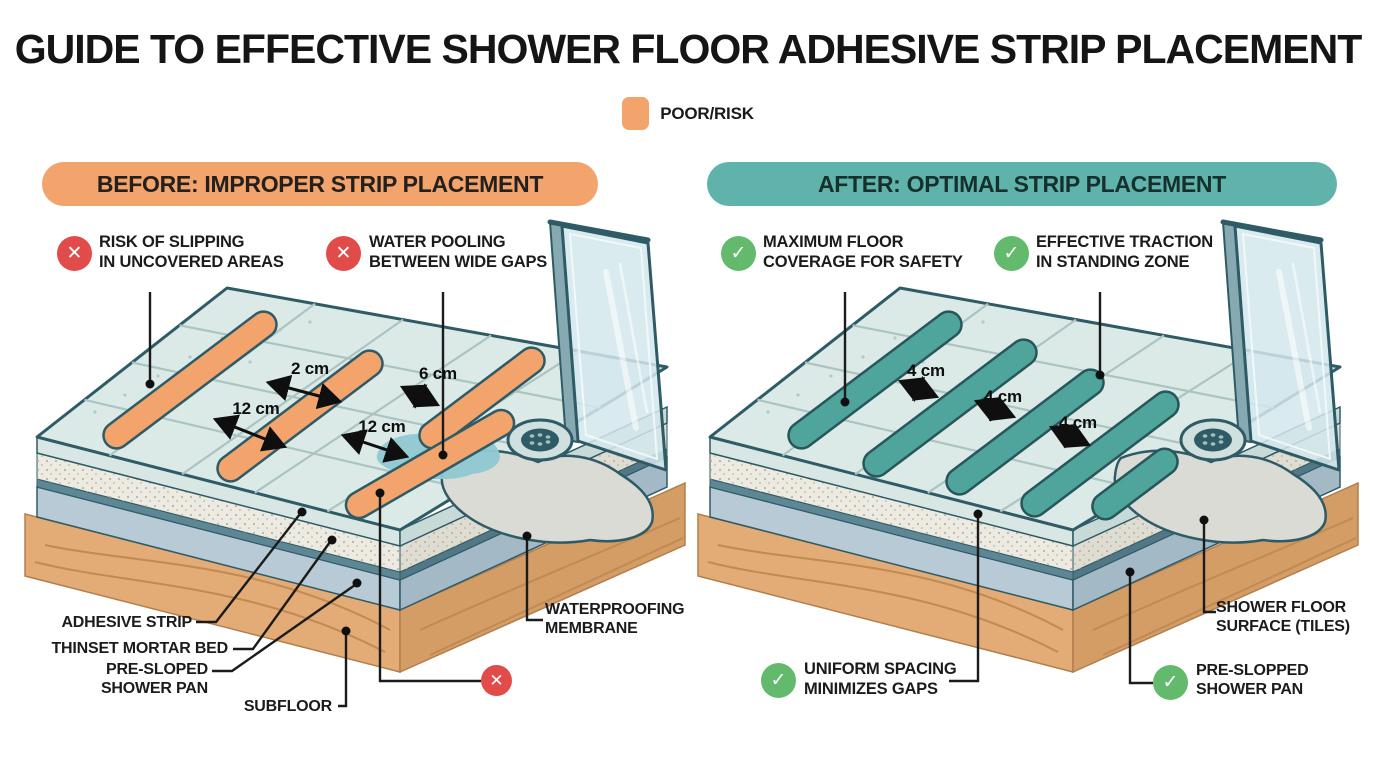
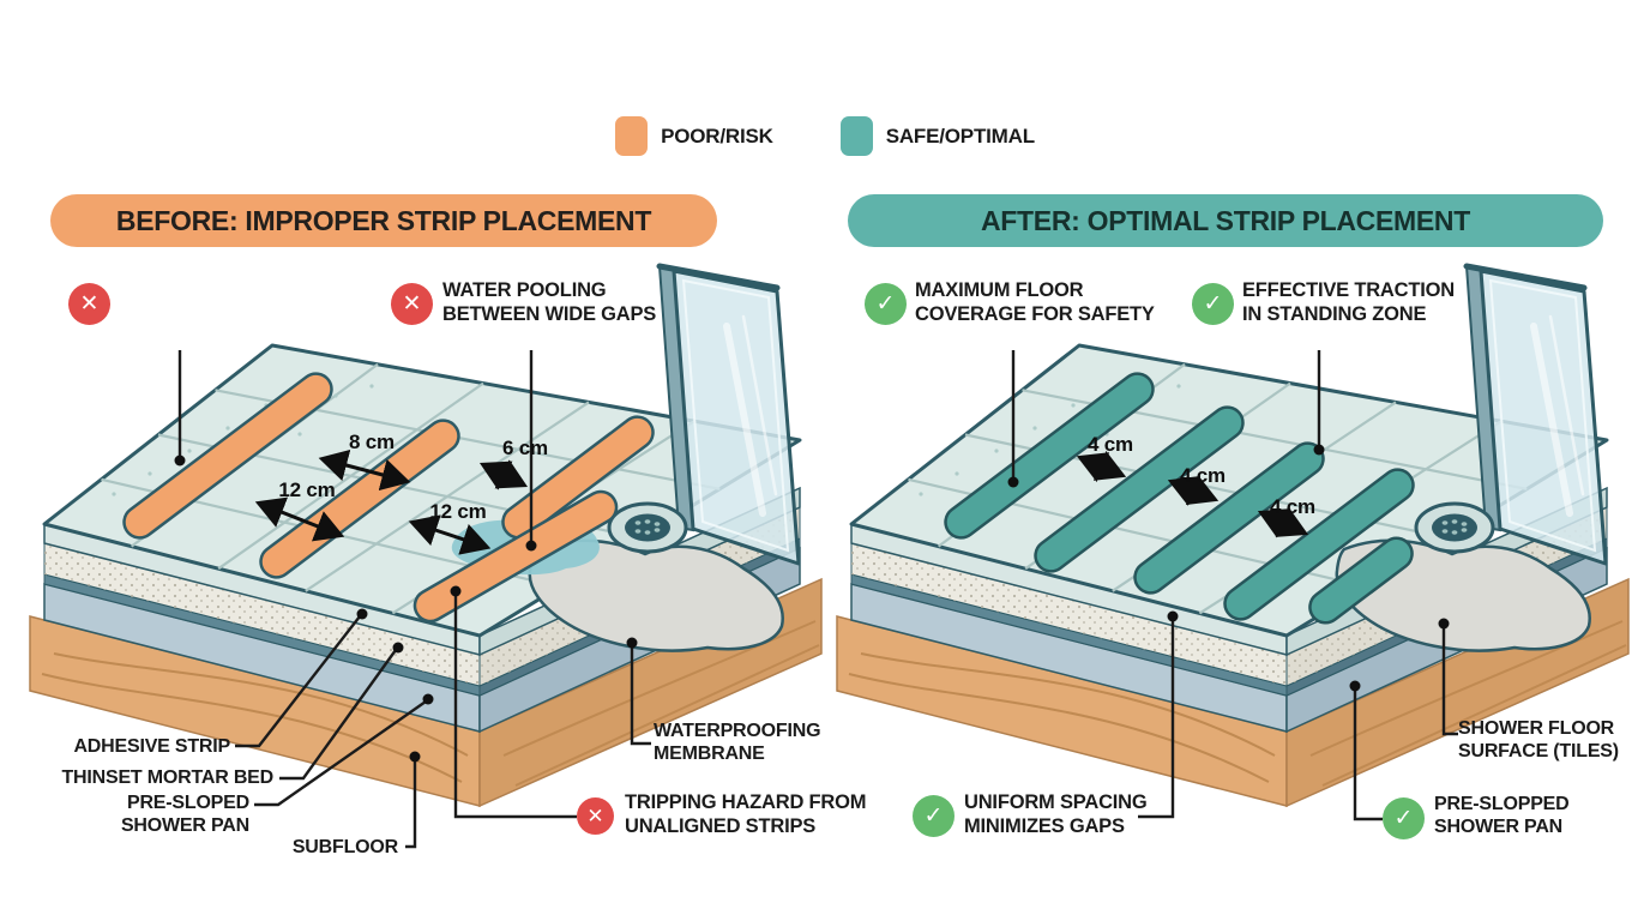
- GUIDE TO EFFECTIVE SHOWER FLOOR ADHESIVE STRIP PLACEMENT
  POOR/RISK
+ SAFE/OPTIMAL
  BEFORE: IMPROPER STRIP PLACEMENT
  AFTER: OPTIMAL STRIP PLACEMENT
  ✕
- RISK OF SLIPPING
- IN UNCOVERED AREAS
  ✕
  WATER POOLING
  BETWEEN WIDE GAPS
  ✓
  MAXIMUM FLOOR
  COVERAGE FOR SAFETY
  ✓
  EFFECTIVE TRACTION
  IN STANDING ZONE
- 2 cm
+ 8 cm
  12 cm
  6 cm
  12 cm
  4 cm
  4 cm
  4 cm
  ADHESIVE STRIP
  THINSET MORTAR BED
  PRE-SLOPED
  SHOWER PAN
  SUBFLOOR
  WATERPROOFING
  MEMBRANE
  ✕
+ TRIPPING HAZARD FROM
+ UNALIGNED STRIPS
  ✓
  UNIFORM SPACING
  MINIMIZES GAPS
  SHOWER FLOOR
  SURFACE (TILES)
  ✓
  PRE-SLOPPED
  SHOWER PAN
